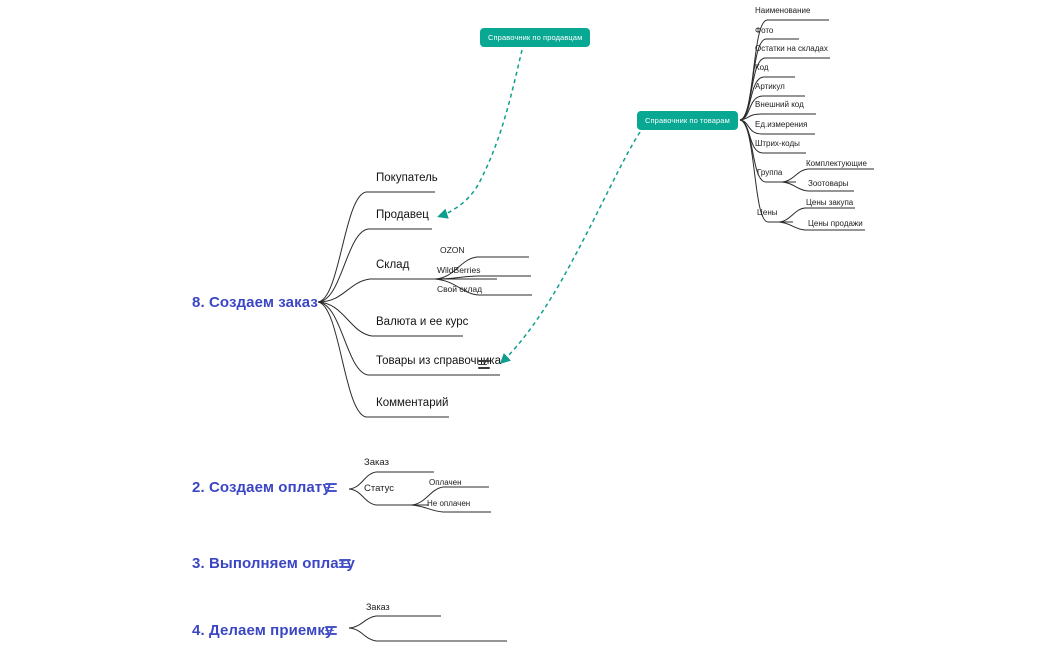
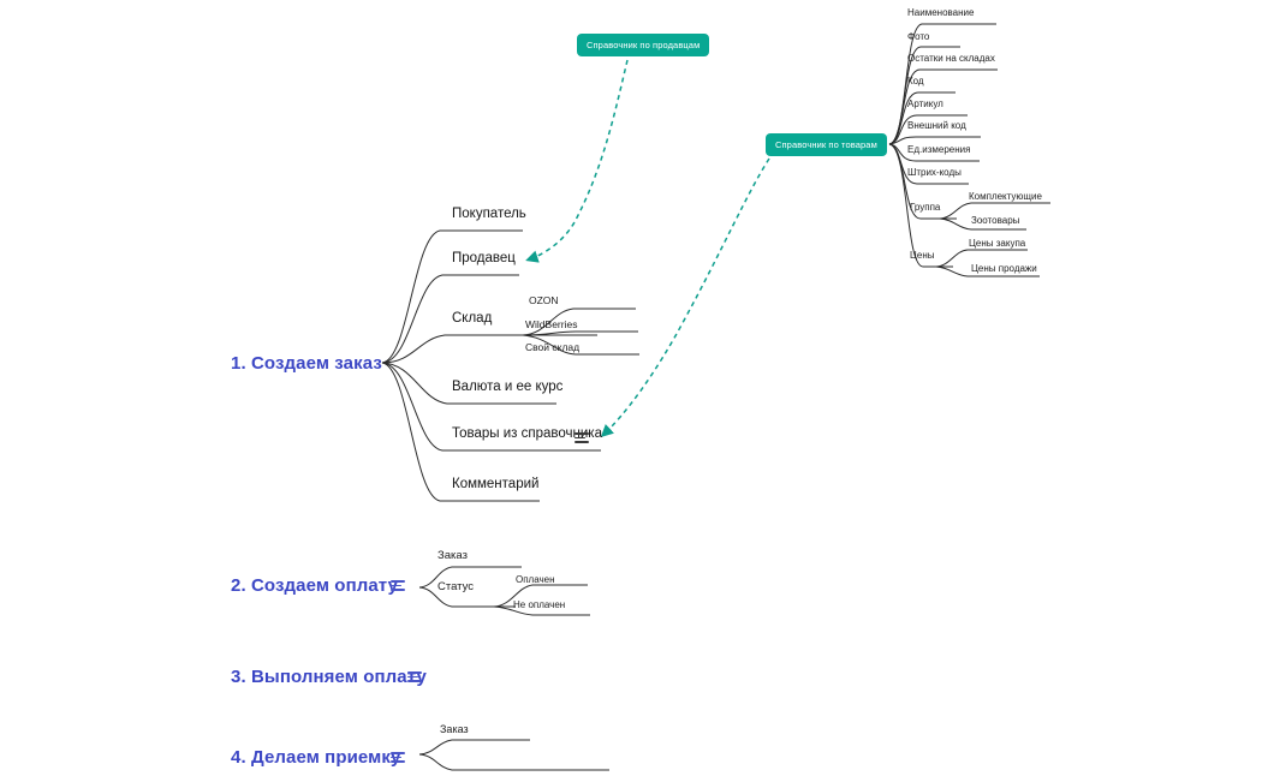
  Справочник по продавцам
  Справочник по товарам
- 8. Создаем заказ
+ 1. Создаем заказ
  Покупатель
  Продавец
  Склад
  Валюта и ее курс
  Товары из справочка
  Комментарий
  OZON
  WildBerries
  Свой склад
  2. Создаем оплат
  Заказ
  Статус
  Оплачен
  Не оплачен
  3. Выполняем оплау
  4. Делаем приемк
  Заказ
  Наименование
  Фото
  Остатки на складах
  Код
  Артикул
  Внешний код
  Ед.измерения
  Штрих-коды
  Группа
  Цены
  Комплектующие
  Зоотовары
  Цены закупа
  Цены продажи
